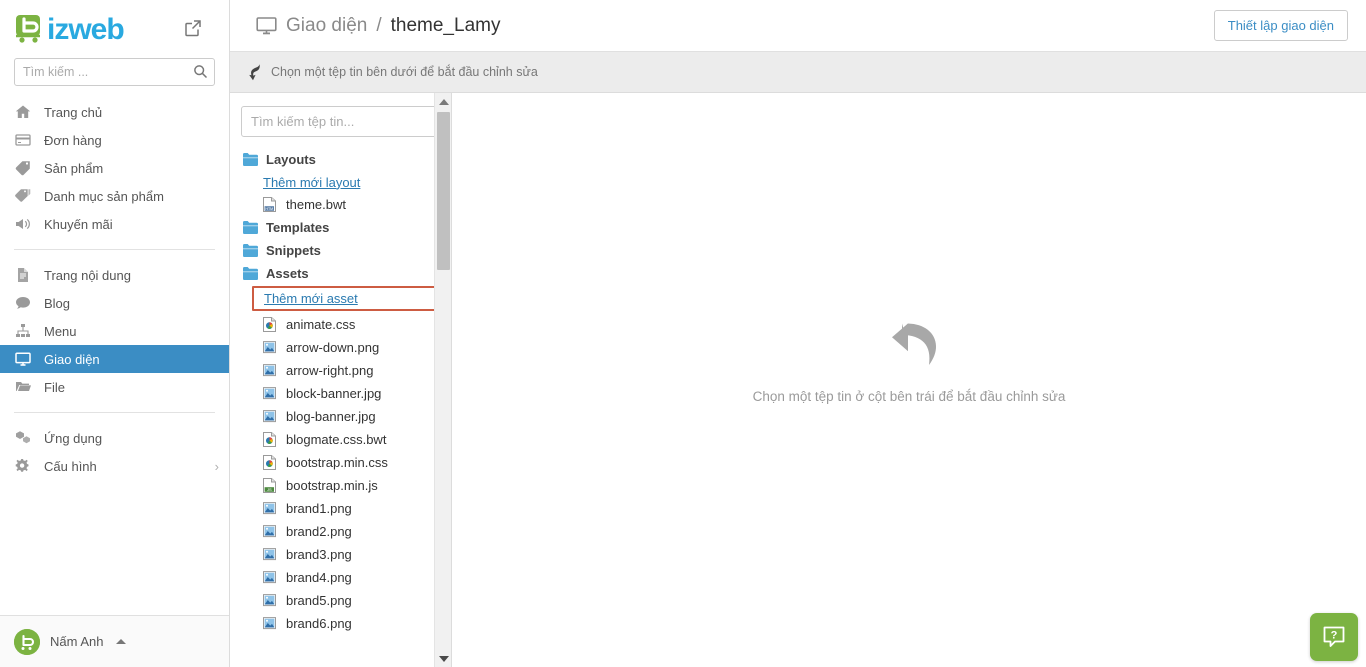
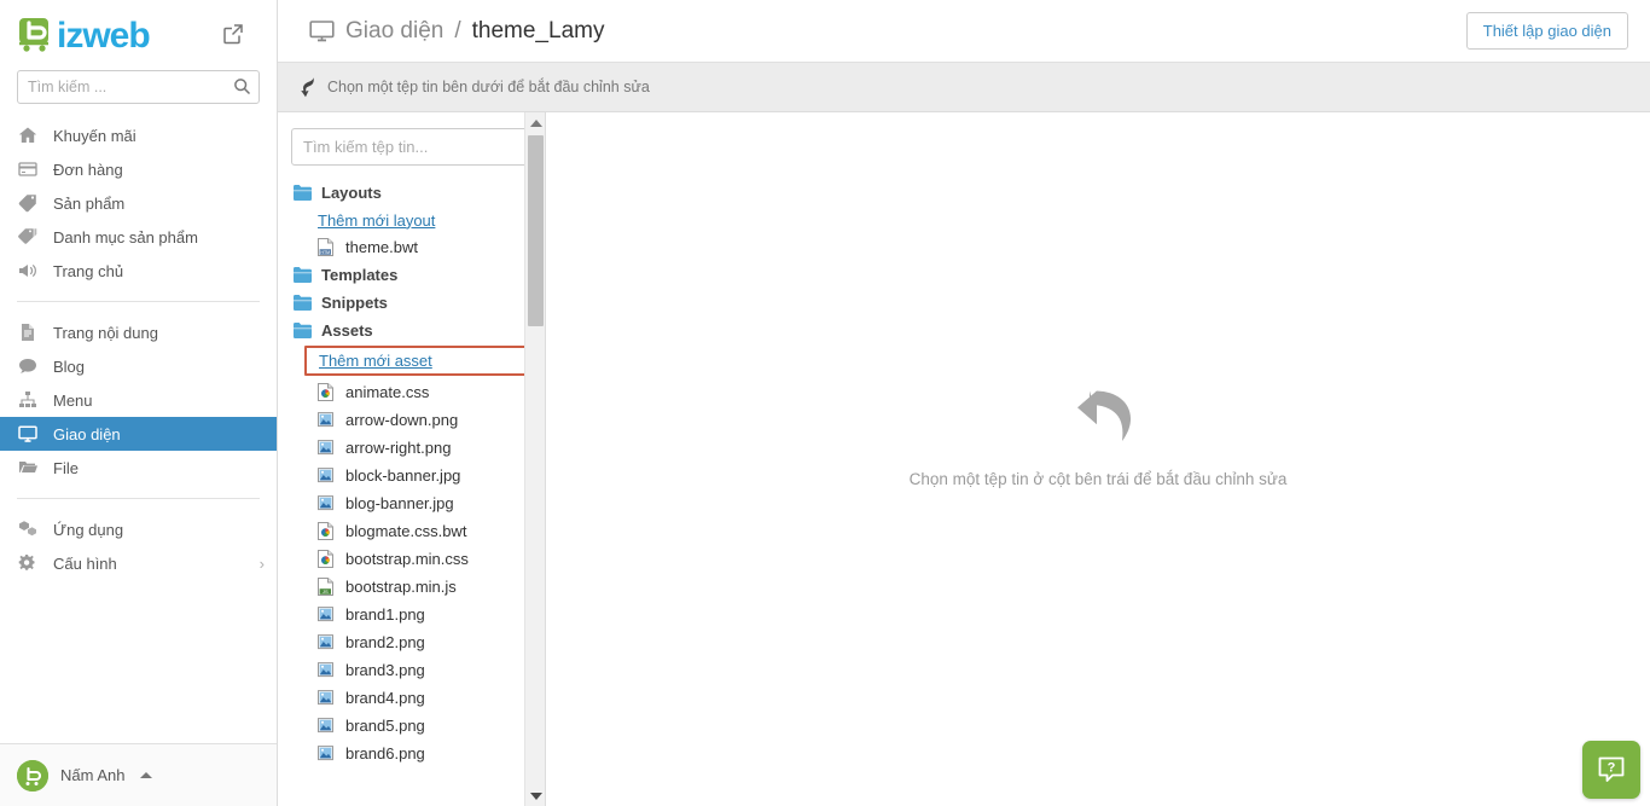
  izweb
  Tìm kiếm ...
- Trang chủ
+ Khuyến mãi
  Đơn hàng
  Sản phẩm
  Danh mục sản phẩm
- Khuyến mãi
+ Trang chủ
  Trang nội dung
  Blog
  Menu
  Giao diện
  File
  Ứng dụng
  Cấu hình
  ›
  Nấm Anh
  Giao diện
  /
  theme_Lamy
  Thiết lập giao diện
  Chọn một tệp tin bên dưới để bắt đầu chỉnh sửa
  Tìm kiếm tệp tin...
  Layouts
  Thêm mới layout
  theme.bwt
  Templates
  Snippets
  Assets
  Thêm mới asset
  animate.css
  arrow-down.png
  arrow-right.png
  block-banner.jpg
  blog-banner.jpg
  blogmate.css.bwt
  bootstrap.min.css
  bootstrap.min.js
  brand1.png
  brand2.png
  brand3.png
  brand4.png
  brand5.png
  brand6.png
  Chọn một tệp tin ở cột bên trái để bắt đầu chỉnh sửa
  ?
